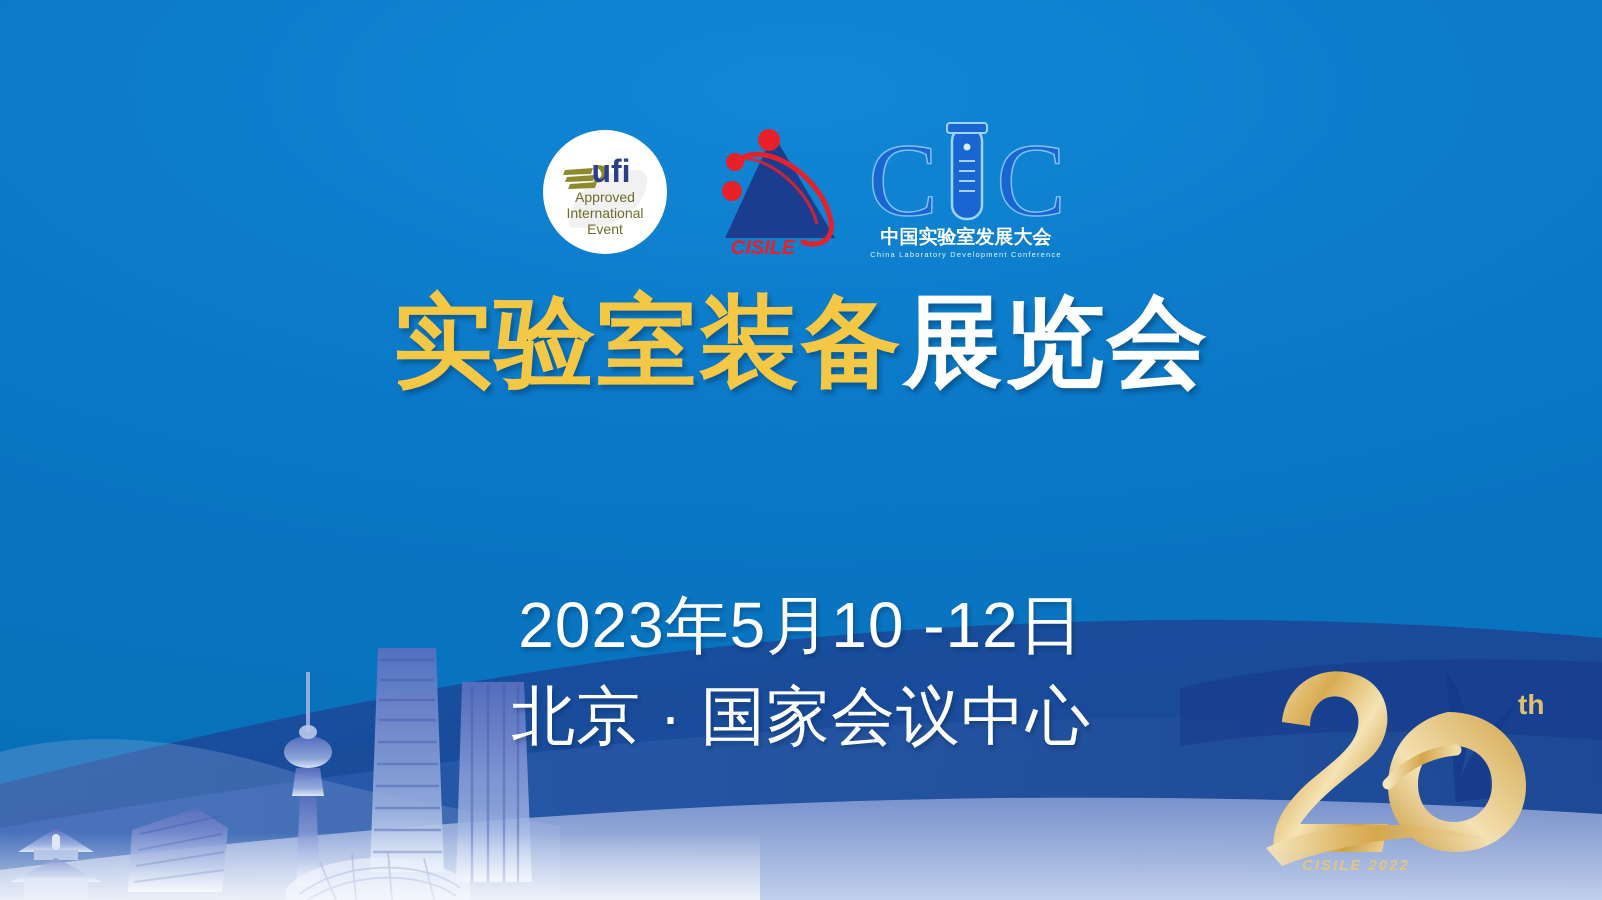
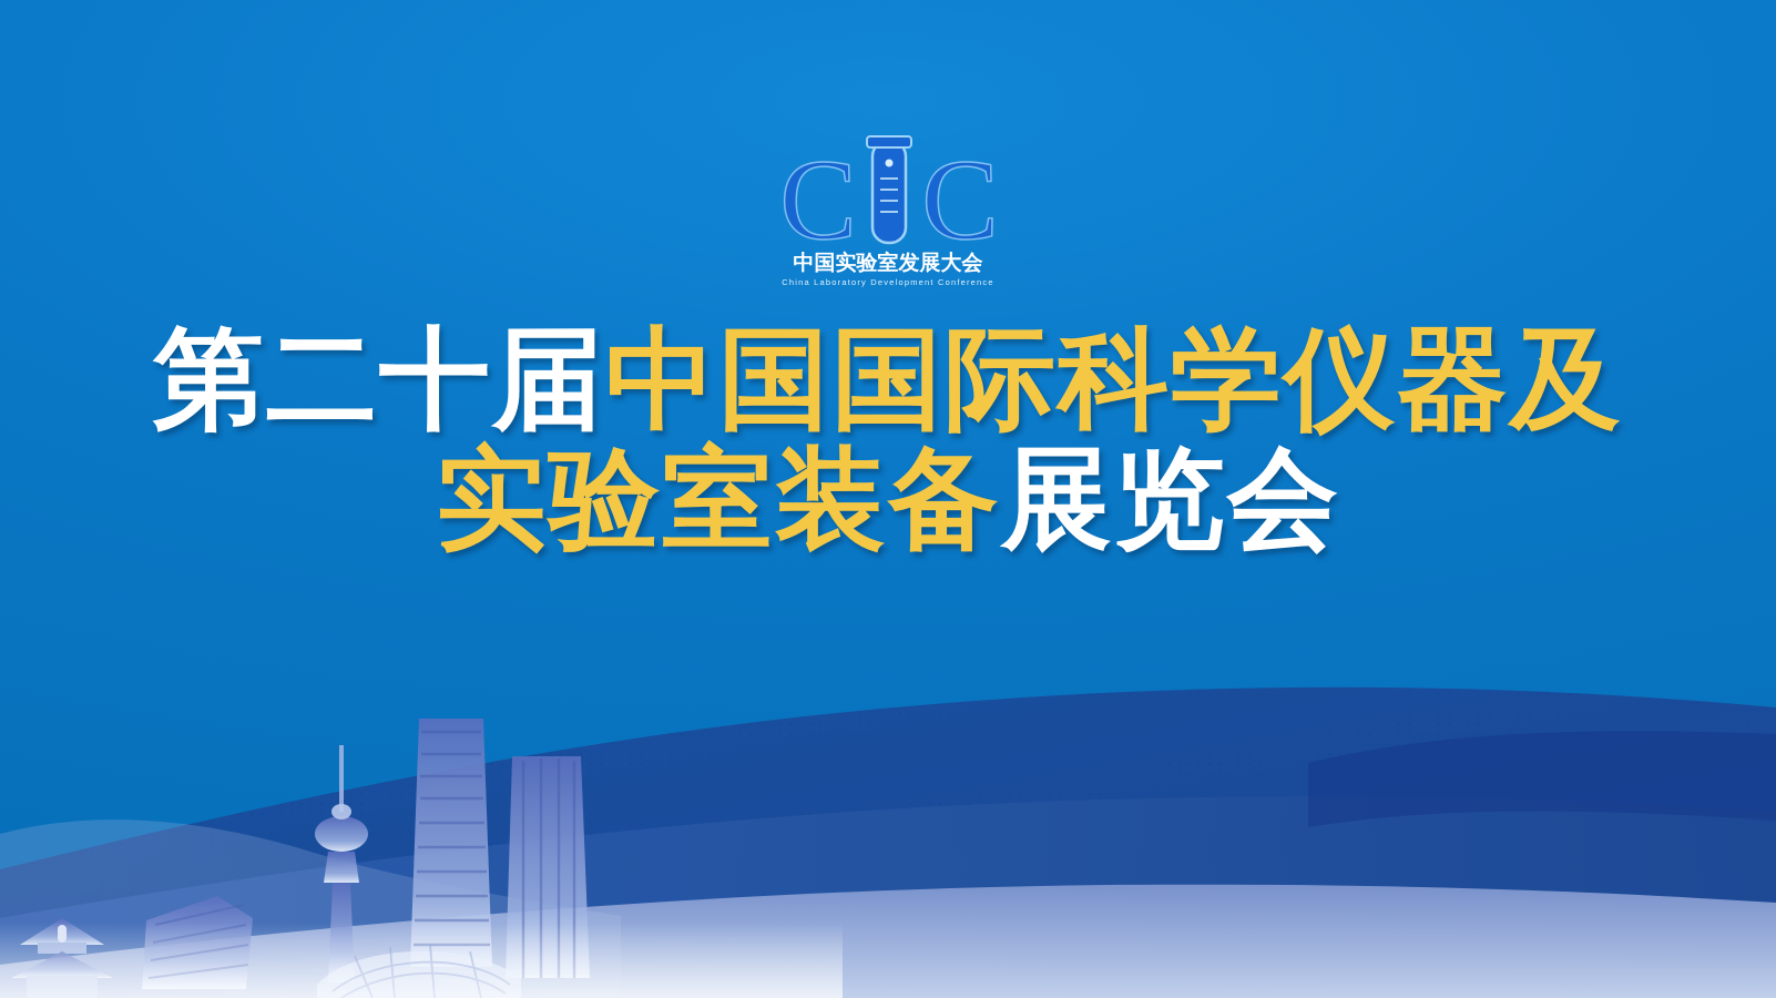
- ufi
- Approved
- International
- Event
- CISILE
  C
  C
  中国实验室发展大会
  China Laboratory Development Conference
+ 第二十届中国国际科学仪器及
  实验室装备展览会
- 2023年5月10 -12日
- 北京 · 国家会议中心
- th
- CISILE 2022
